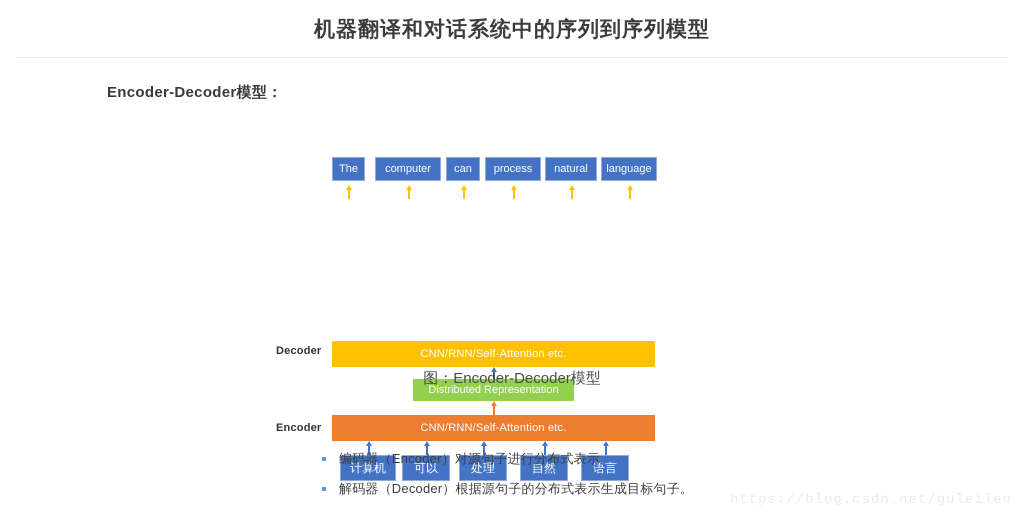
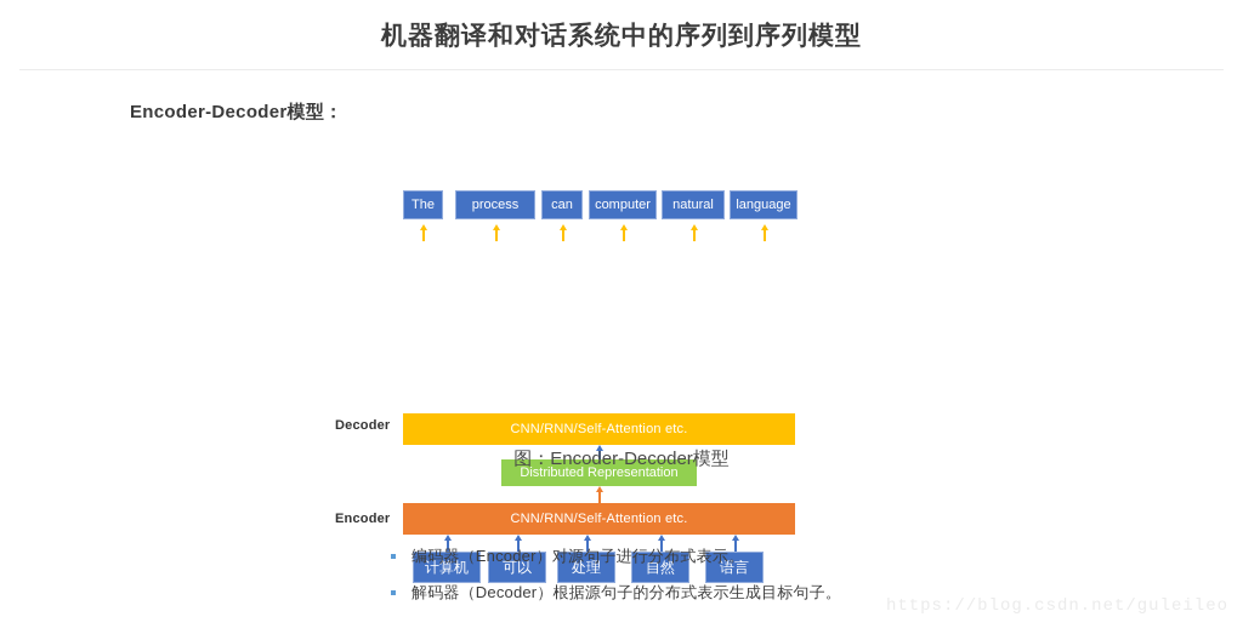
  机器翻译和对话系统中的序列到序列模型
  Encoder-Decoder模型：
  Decoder
  Encoder
  The
- computer
+ process
  can
- process
+ computer
  natural
  language
  CNN/RNN/Self-Attention etc.
  Distributed Representation
  CNN/RNN/Self-Attention etc.
  计算机
  可以
  处理
  自然
  语言
  图：Encoder-Decoder模型
  编码器（Encoder）对源句子进行分布式表示。
  解码器（Decoder）根据源句子的分布式表示生成目标句子。
